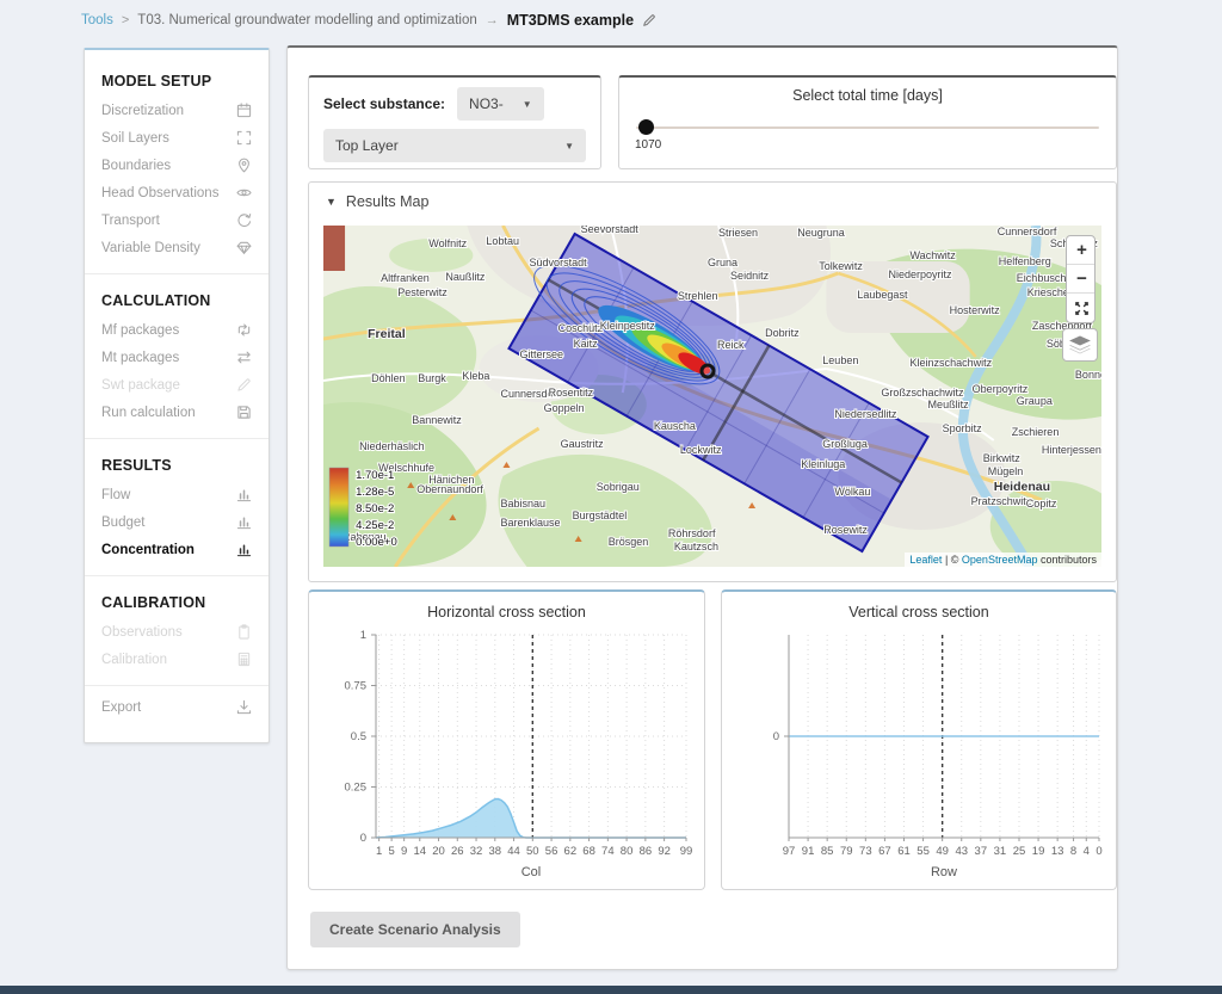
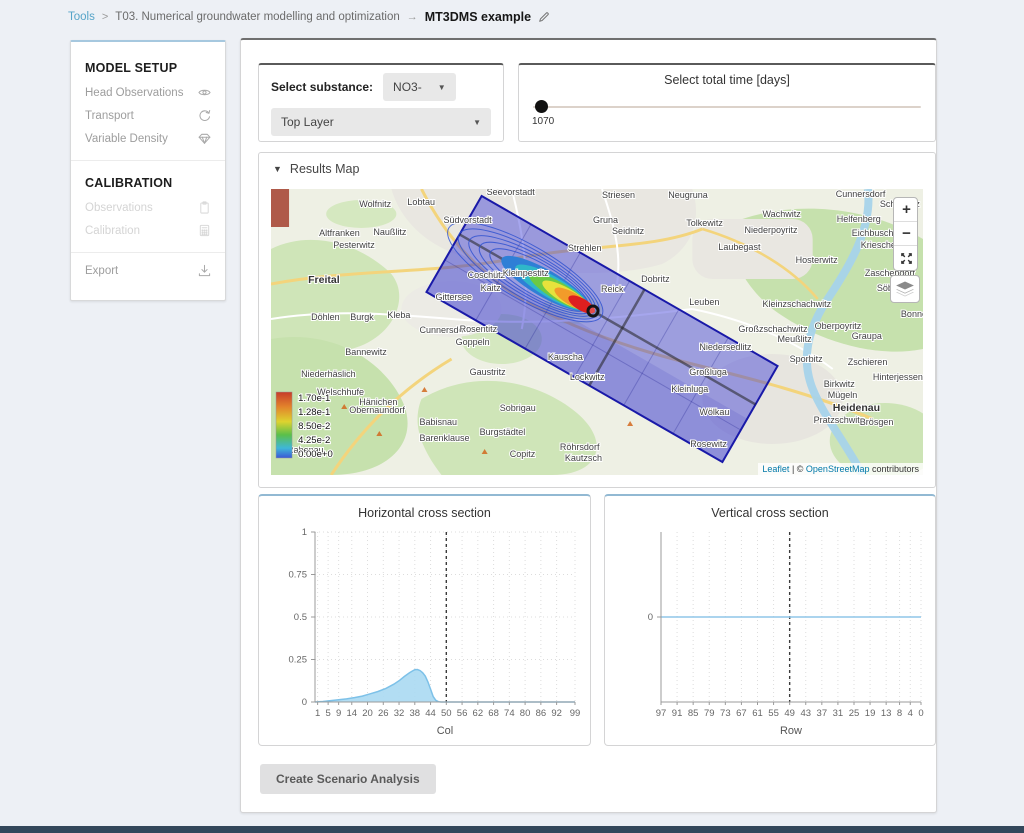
  Tools
  >
  T03. Numerical groundwater modelling and optimization
  →
  MT3DMS example
  MODEL SETUP
- Discretization
- Soil Layers
- Boundaries
  Head Observations
  Transport
  Variable Density
- CALCULATION
- Mf packages
- Mt packages
- Swt package
- Run calculation
- RESULTS
- Flow
- Budget
- Concentration
  CALIBRATION
  Observations
  Calibration
  Export
  Select substance:
  NO3-
  ▼
  Top Layer
  ▼
  Select total time [days]
  1070
  ▼
  Results Map
  Seevorstadt
  Striesen
  Neugruna
  Wachwitz
  Cunnersdorf
  Wolfnitz
  Lobtau
  Südvorstadt
  Gruna
  Tolkewitz
  Niederpoyritz
  Helfenberg
  Eichbusch
  Altfranken
  Naußlitz
  Strehlen
  Seidnitz
  Laubegast
  Pesterwitz
  Hosterwitz
  Zaschendorf
  Freital
  Coschütz
  Kleinpestitz
  Kaitz
  Dobritz
  Gittersee
  Reick
  Leuben
  Kleinzschachwitz
  Döhlen
  Burgk
  Kleba
  Cunnersdorf
  Rosentitz
  Oberpoyritz
  Graupa
  Großzschachwitz
  Meußlitz
  Bannewitz
  Niedersedlitz
  Sporbitz
  Zschieren
  Niederhäslich
  Kauscha
  Goppeln
  Lockwitz
  Großluga
  Kleinluga
  Birkwitz
  Mügeln
  Welschhufe
  Hänichen
  Gaustritz
  Sobrigau
  Wölkau
  Heidenau
  Pratzschwitz
- Copitz
+ Brösgen
  Hinterjessen
  Babisnau
  Burgstädtel
  Barenklause
  Obernaundorf
  Rosewitz
  Röhrsdorf
- Brösgen
+ Copitz
  Kautzsch
  abenau
  1.70e-1
- 1.28e-5
+ 1.28e-1
  8.50e-2
  4.25e-2
  0.00e+0
  +
  −
  Leaflet | © OpenStreetMap contributors
  Horizontal cross section
  0
  0.25
  0.5
  0.75
  1
  1
  5
  9
  14
  20
  26
  32
  38
  44
  50
  56
  62
  68
  74
  80
  86
  92
  99
  Col
  Vertical cross section
  0
  97
  91
  85
  79
  73
  67
  61
  55
  49
  43
  37
  31
  25
  19
  13
  8
  4
  0
  Row
  Create Scenario Analysis
